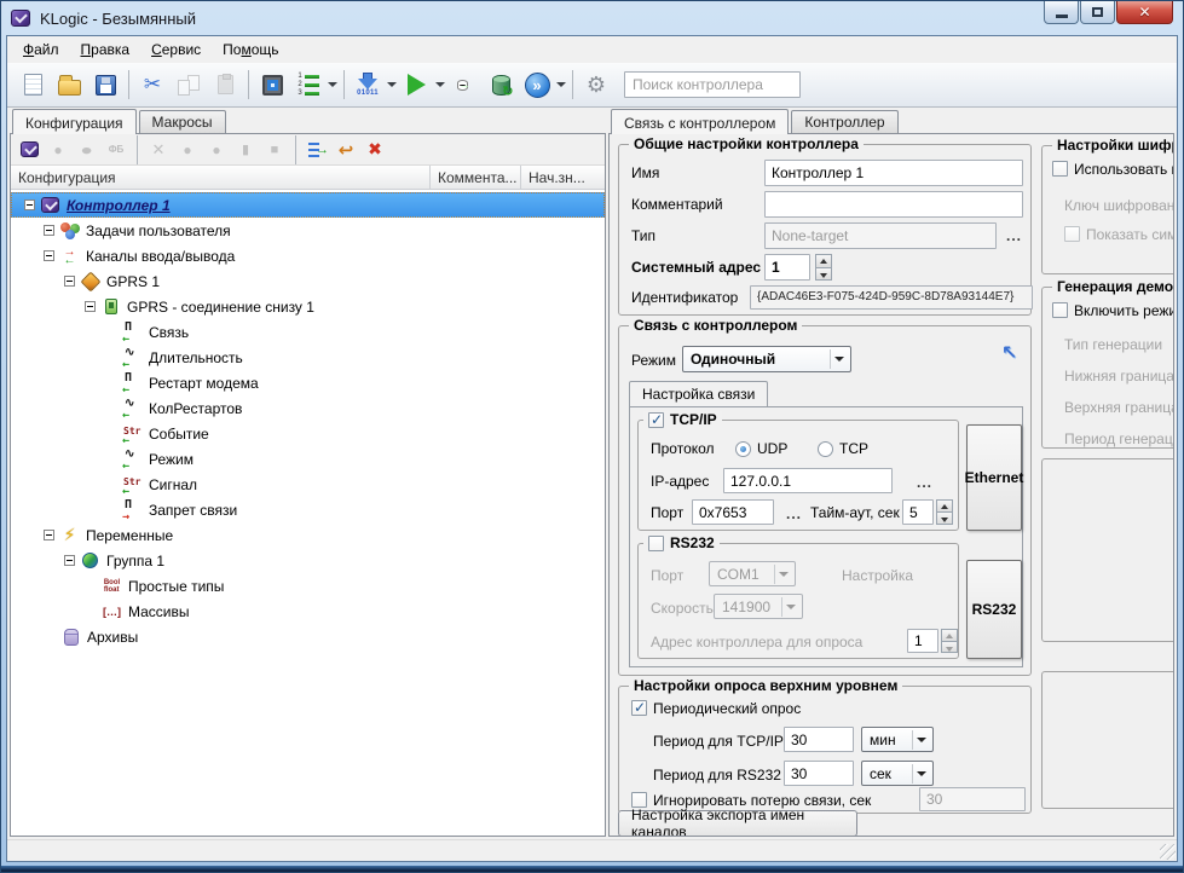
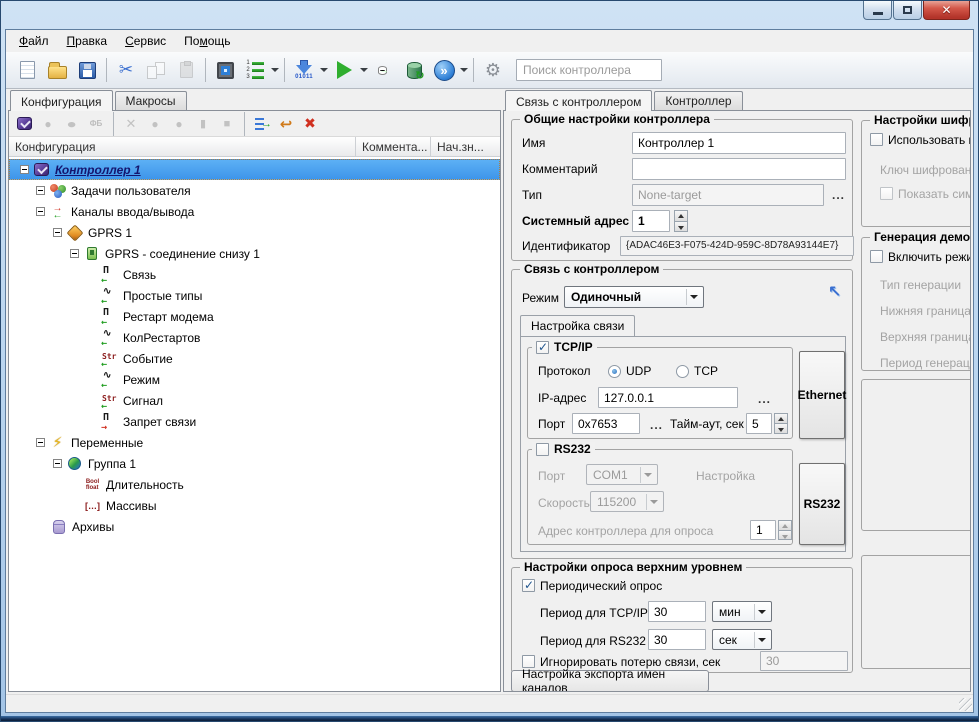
- KLogic - Безымянный
  ✕
  Файл
  Правка
  Сервис
  Помощь
  ✂
  »
  ⚙
  Поиск контроллера
  Конфигурация
  Макросы
  ●
  ●
  ФБ
  ✕
  ●
  ●
  ▮
  ■
  →
  ↩
  ✖
  Конфигурация
  Коммента...
  Нач.зн...
  Контроллер 1
  Задачи пользователя
  →
  ←
  Каналы ввода/вывода
  GPRS 1
  GPRS - соединение снизу 1
  П
  ←
  Связь
  ∿
  ←
- Длительность
+ Простые типы
  П
  ←
  Рестарт модема
  ∿
  ←
  КолРестартов
  Str
  ←
  Событие
  ∿
  ←
  Режим
  Str
  ←
  Сигнал
  П
  →
  Запрет связи
  ⚡
  Переменные
  Группа 1
- Простые типы
+ Длительность
  […]
  Массивы
  Архивы
  Связь с контроллером
  Контроллер
  Общие настройки контроллера
  Имя
  Контроллер 1
  Комментарий
  Тип
  None-target
  ...
  Системный адрес
  1
  Идентификатор
  {ADAC46E3-F075-424D-959C-8D78A93144E7}
  Связь с контроллером
  Режим
  Одиночный
  ↖
  Настройка связи
  TCP/IP
  Протокол
  UDP
  TCP
  IP-адрес
  127.0.0.1
  ...
  Порт
  0x7653
  ...
  Тайм-аут, сек
  5
  Ethernet
  RS232
  Порт
  COM1
  Настройка
  Скорость
- 141900
+ 115200
  Адрес контроллера для опроса
  1
  RS232
  Настройки опроса верхним уровнем
  Периодический опрос
  Период для TCP/IP
  30
  мин
  Период для RS232
  30
  сек
  Игнорировать потерю связи, сек
  30
  Настройка экспорта имен каналов
  Настройки шиф
  Использовать
  Ключ шифрован
  Показать сим
  Генерация демо
  Включить режи
  Тип генерации
  Нижняя граница
  Верхняя границ
  Период генерац
